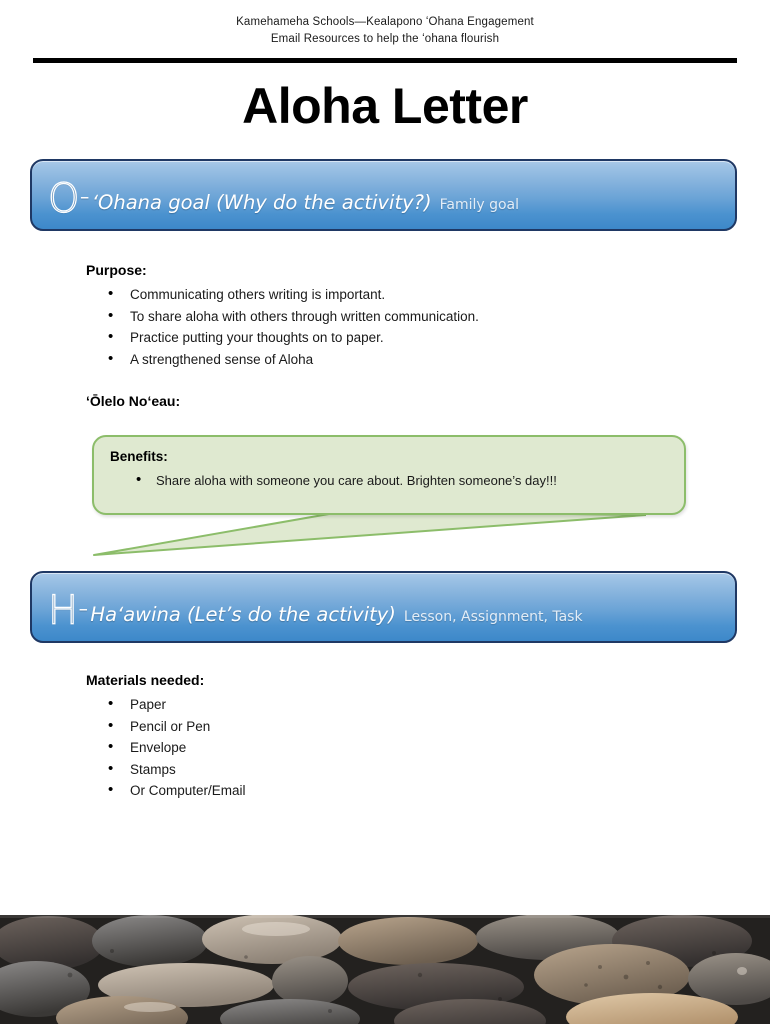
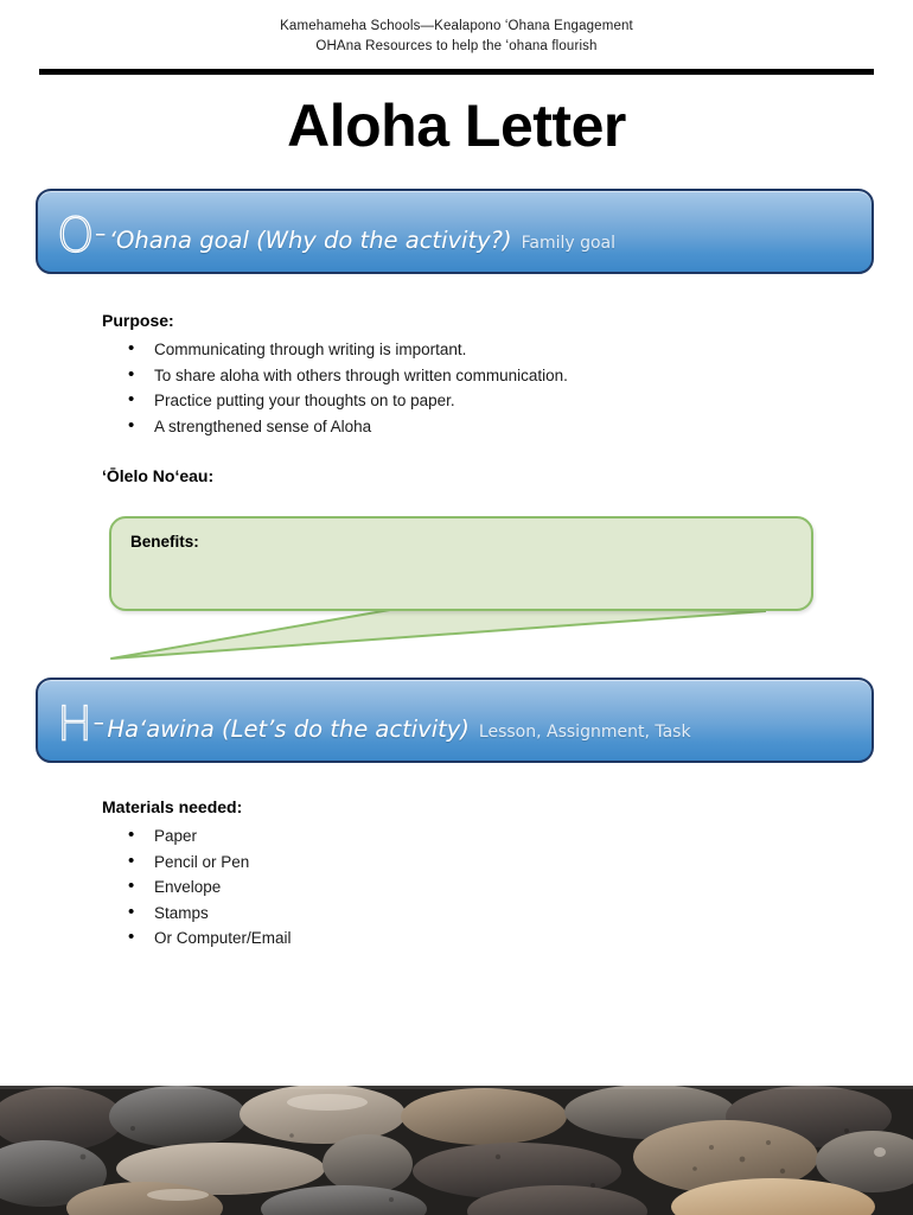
  Kamehameha Schools—Kealapono ʻOhana Engagement
- Email Resources to help the ʻohana flourish
+ OHAna Resources to help the ʻohana flourish
  Aloha Letter
  O
  –
  ʻOhana goal (Why do the activity?)
  Family goal
  Purpose:
- Communicating others writing is important.
+ Communicating through writing is important.
  To share aloha with others through written communication.
  Practice putting your thoughts on to paper.
  A strengthened sense of Aloha
  ʻŌlelo Noʻeau:
  Benefits:
- Share aloha with someone you care about. Brighten someone’s day!!!
  H
  –
  Haʻawina (Let’s do the activity)
  Lesson, Assignment, Task
  Materials needed:
  Paper
  Pencil or Pen
  Envelope
  Stamps
  Or Computer/Email
